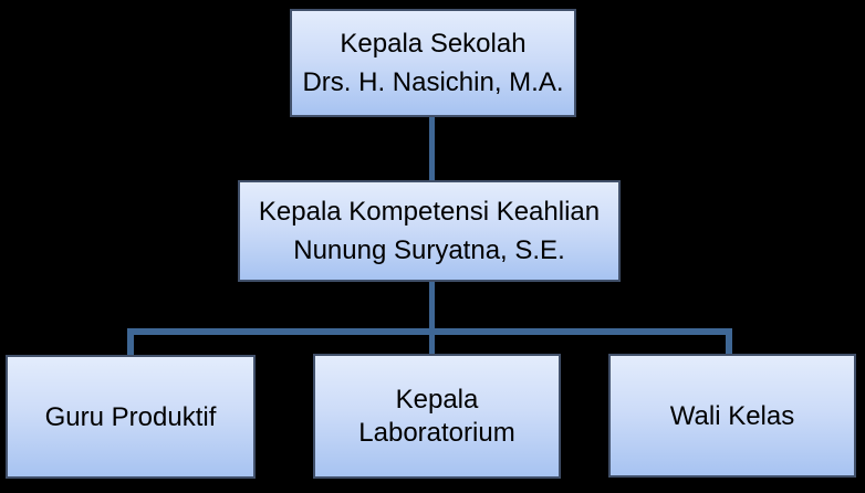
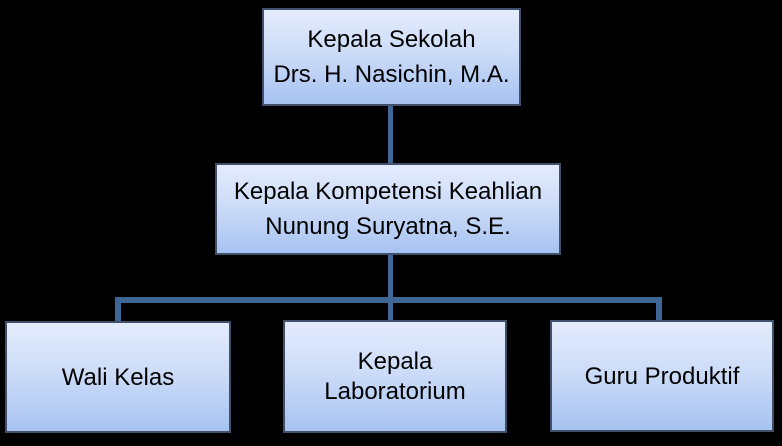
  Kepala Sekolah
  Drs. H. Nasichin, M.A.
  Kepala Kompetensi Keahlian
  Nunung Suryatna, S.E.
- Guru Produktif
+ Wali Kelas
  Kepala Laboratorium
- Wali Kelas
+ Guru Produktif
